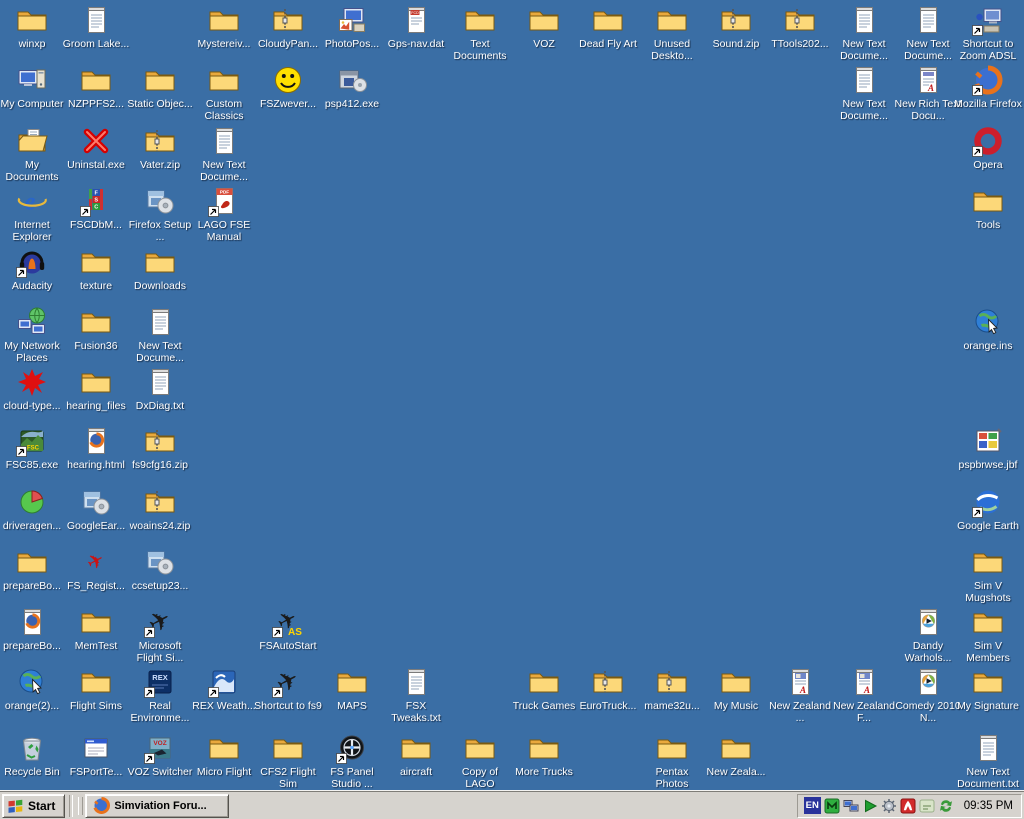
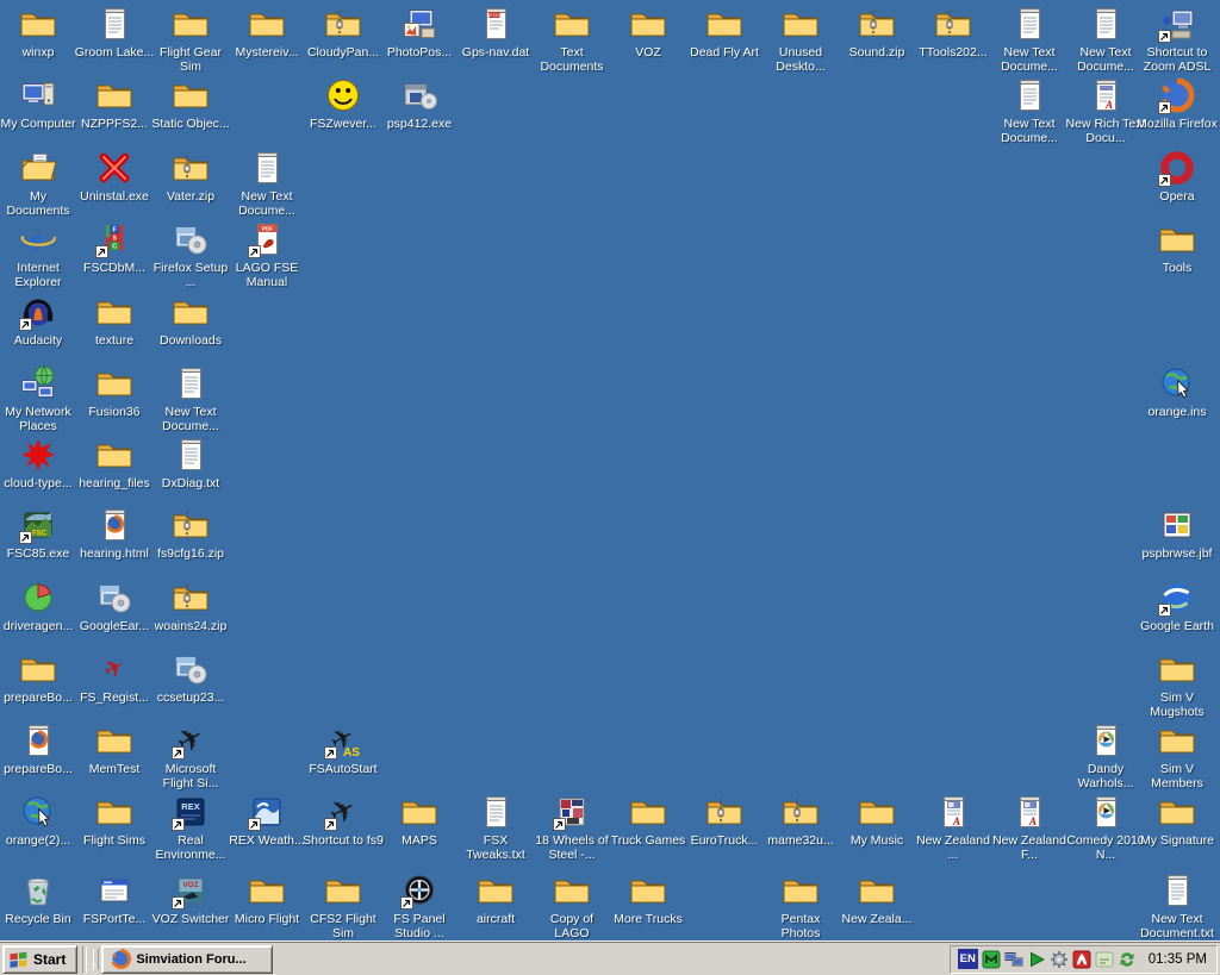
  winxp
  Groom Lake...
+ Flight Gear Sim
  Mystereiv...
  CloudyPan...
  PhotoPos...
  Gps-nav.dat
  Text Documents
  VOZ
  Dead Fly Art
  Unused Deskto...
  Sound.zip
  TTools202...
  New Text Docume...
  New Text Docume...
  Shortcut to Zoom ADSL
  My Computer
  NZPPFS2...
  Static Objec...
- Custom Classics
  FSZwever...
  psp412.exe
  New Text Docume...
  A
  New Rich Text Docu...
  Mozilla Firefox
  My Documents
  Uninstal.exe
  Vater.zip
  New Text Docume...
  Opera
  e
  Internet Explorer
  FSCDbM...
  Firefox Setup ...
  LAGO FSE Manual
  Tools
  Audacity
  texture
  Downloads
  My Network Places
  Fusion36
  New Text Docume...
  orange.ins
  cloud-type...
  hearing_files
  DxDiag.txt
  FSC85.exe
  hearing.html
  fs9cfg16.zip
  pspbrwse.jbf
  driveragen...
  GoogleEar...
  woains24.zip
  Google Earth
  prepareBo...
  FS_Regist...
  ccsetup23...
  Sim V Mugshots
  prepareBo...
  MemTest
  Microsoft Flight Si...
  AS
  FSAutoStart
  Dandy Warhols...
  Sim V Members
  orange(2)...
  Flight Sims
  REX
  Real Environme...
  REX Weath...
  Shortcut to fs9
  MAPS
  FSX Tweaks.txt
+ 18 Wheels of Steel -...
  Truck Games
  EuroTruck...
  mame32u...
  My Music
  A
  New Zealand ...
  A
  New Zealand F...
  Comedy 2010 N...
  My Signature
  Recycle Bin
  FSPortTe...
  VOZ Switcher
  Micro Flight
  CFS2 Flight Sim
  FS Panel Studio ...
  aircraft
  Copy of LAGO
  More Trucks
  Pentax Photos
  New Zeala...
  New Text Document.txt
  Start
  Simviation Foru...
  EN
- 09:35 PM
+ 01:35 PM
